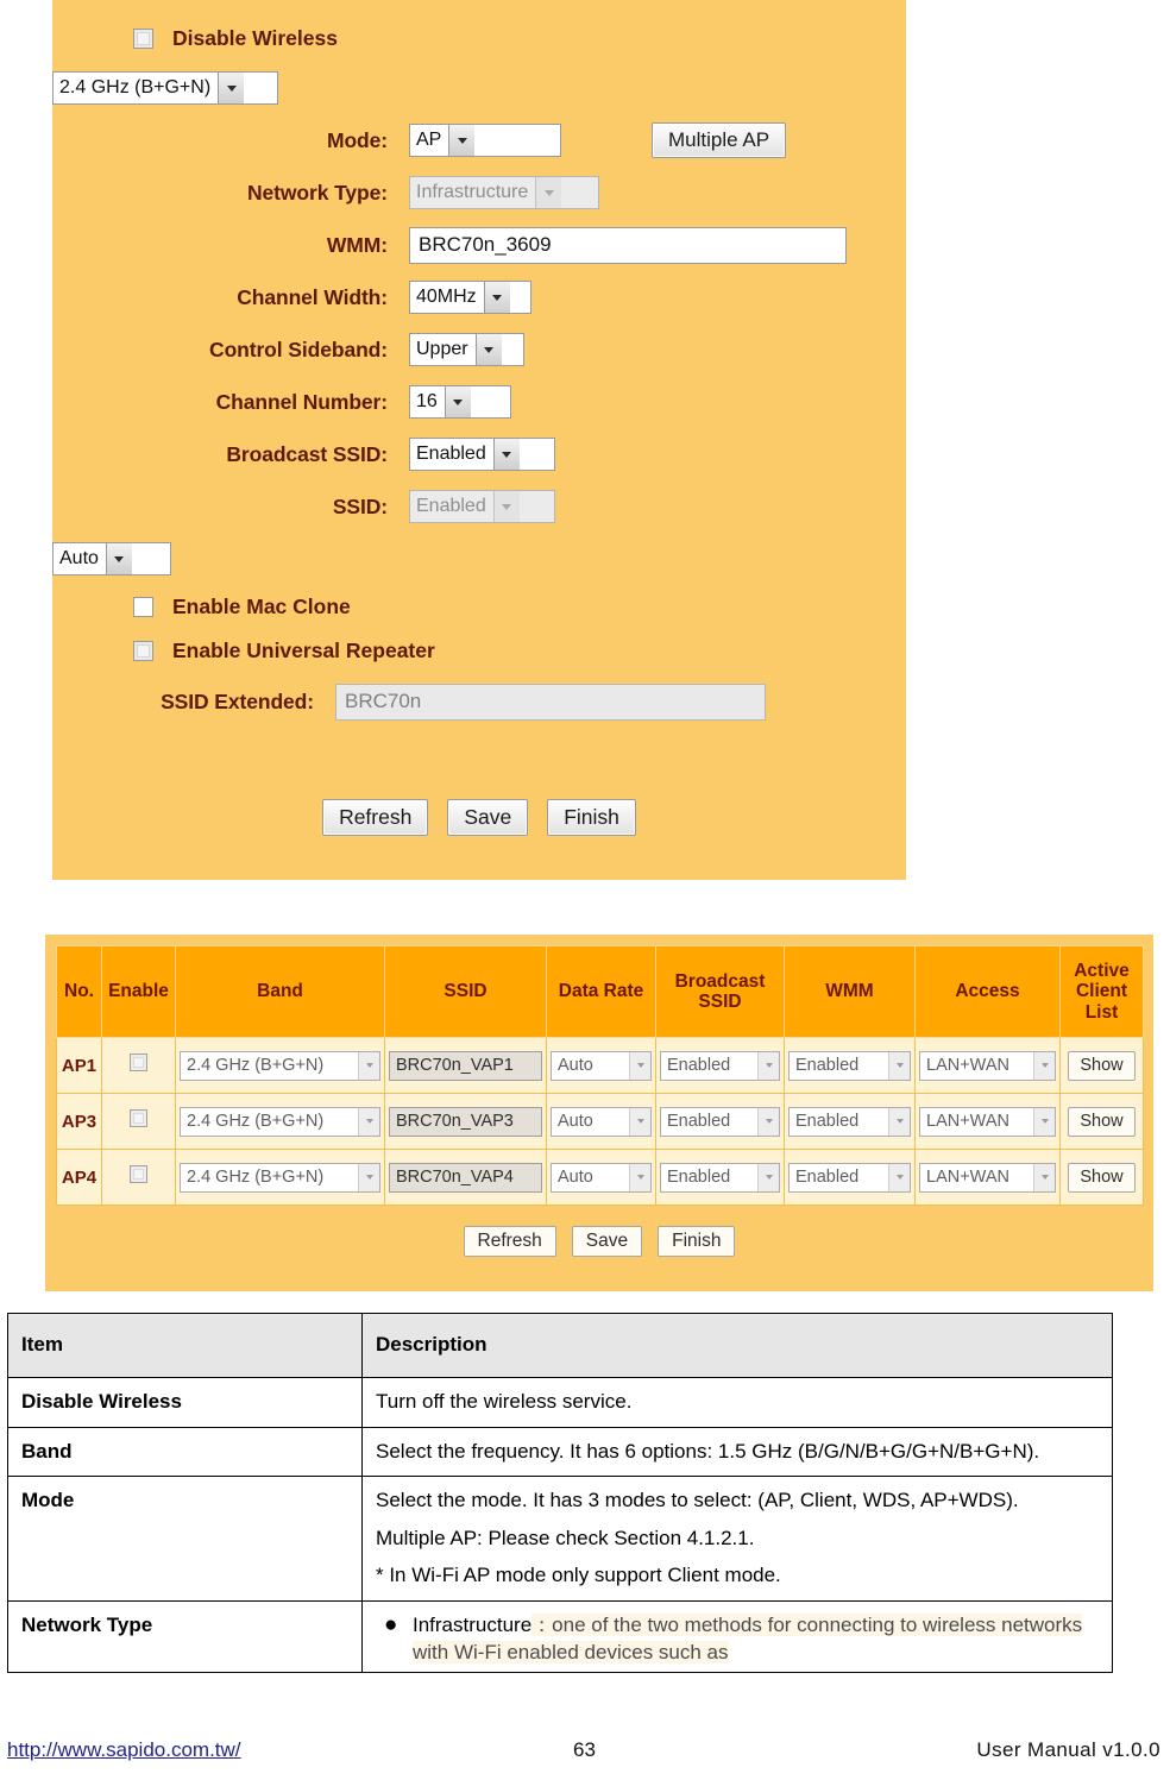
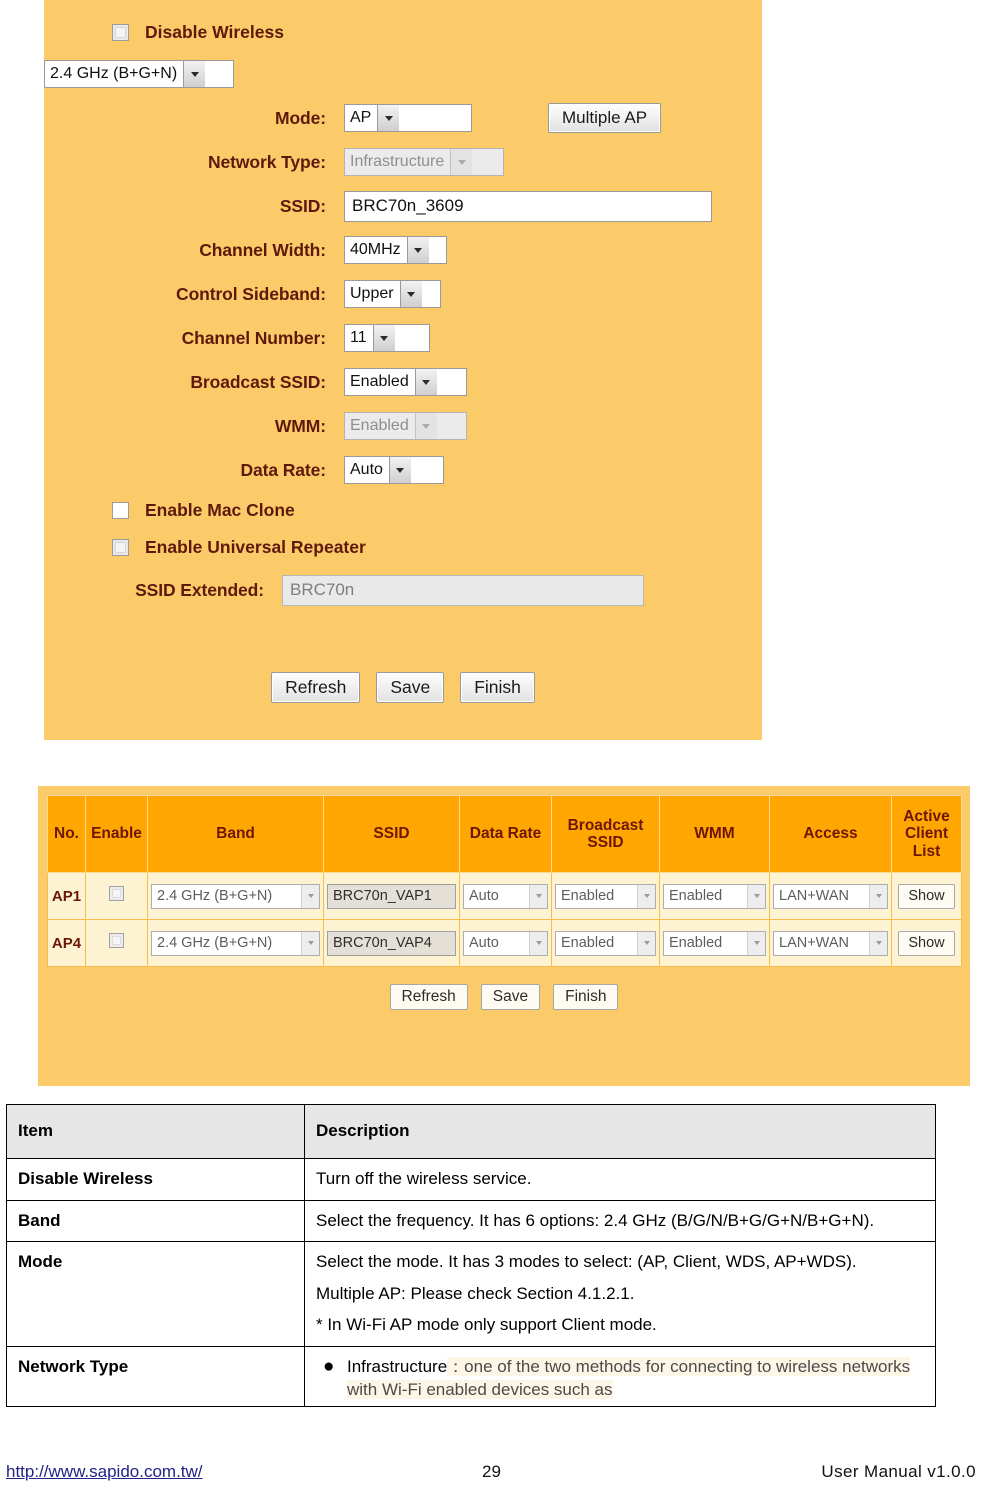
  Disable Wireless
  2.4 GHz (B+G+N)
  Mode:
  AP
  Multiple AP
  Network Type:
  Infrastructure
- WMM:
+ SSID:
  BRC70n_3609
  Channel Width:
  40MHz
  Control Sideband:
  Upper
  Channel Number:
- 16
+ 11
  Broadcast SSID:
  Enabled
- SSID:
+ WMM:
  Enabled
+ Data Rate:
  Auto
  Enable Mac Clone
  Enable Universal Repeater
  SSID Extended:
  BRC70n
  Refresh
  Save
  Finish
  No.	Enable	Band	SSID	Data Rate	Broadcast SSID	WMM	Access	Active Client List
  AP1		2.4 GHz (B+G+N)	BRC70n_VAP1	Auto	Enabled	Enabled	LAN+WAN	Show
- AP3		2.4 GHz (B+G+N)	BRC70n_VAP3	Auto	Enabled	Enabled	LAN+WAN	Show
  AP4		2.4 GHz (B+G+N)	BRC70n_VAP4	Auto	Enabled	Enabled	LAN+WAN	Show
  Refresh
  Save
  Finish
  Item	Description
  Disable Wireless	Turn off the wireless service.
- Band	Select the frequency. It has 6 options: 1.5 GHz (B/G/N/B+G/G+N/B+G+N).
+ Band	Select the frequency. It has 6 options: 2.4 GHz (B/G/N/B+G/G+N/B+G+N).
  Mode	Select the mode. It has 3 modes to select: (AP, Client, WDS, AP+WDS). Multiple AP: Please check Section 4.1.2.1. * In Wi-Fi AP mode only support Client mode.
  Network Type	● Infrastructure：one of the two methods for connecting to wireless networks with Wi-Fi enabled devices such as
  http://www.sapido.com.tw/
- 63
+ 29
  User Manual v1.0.0
